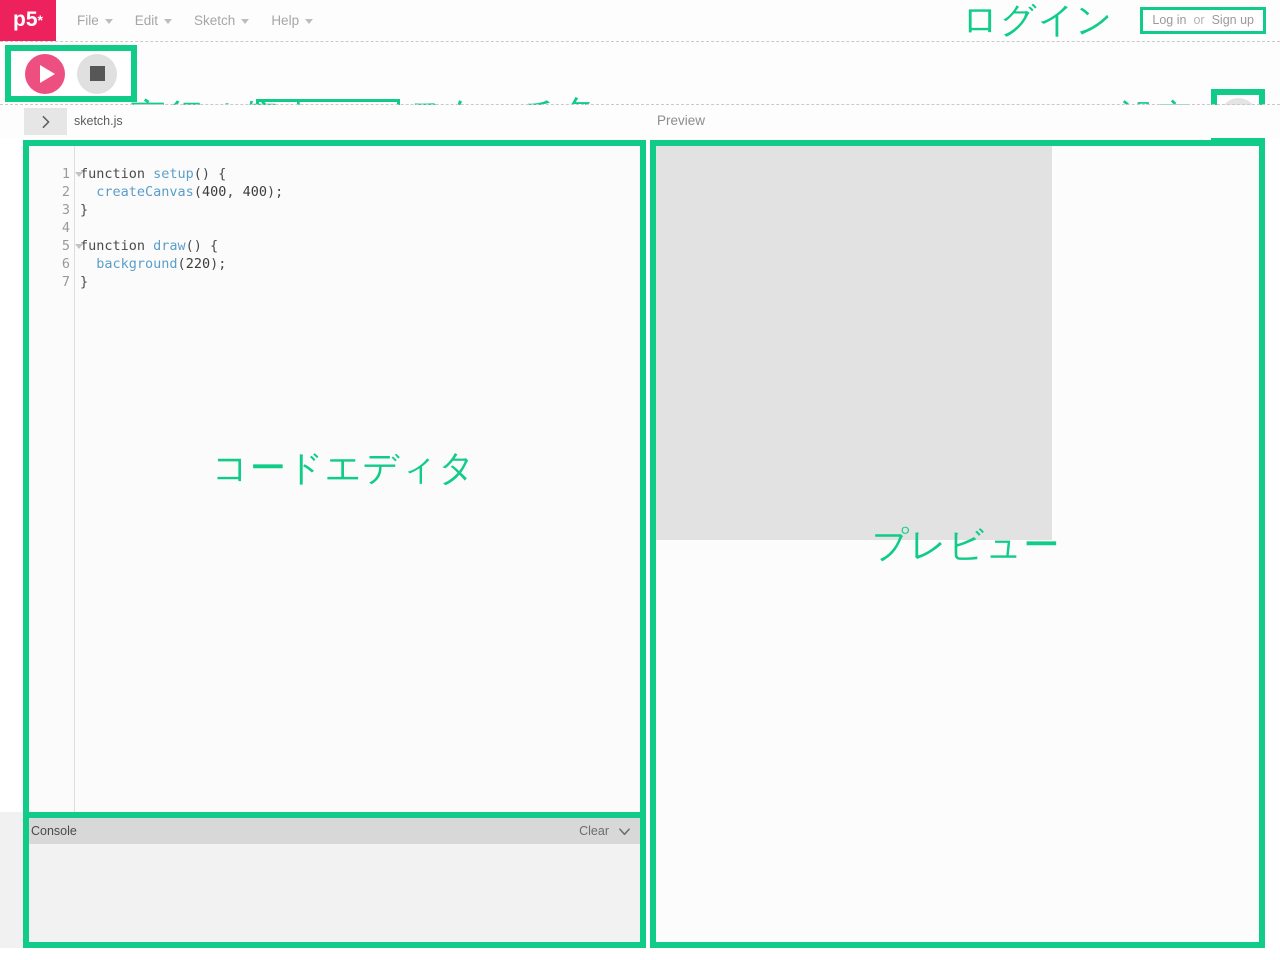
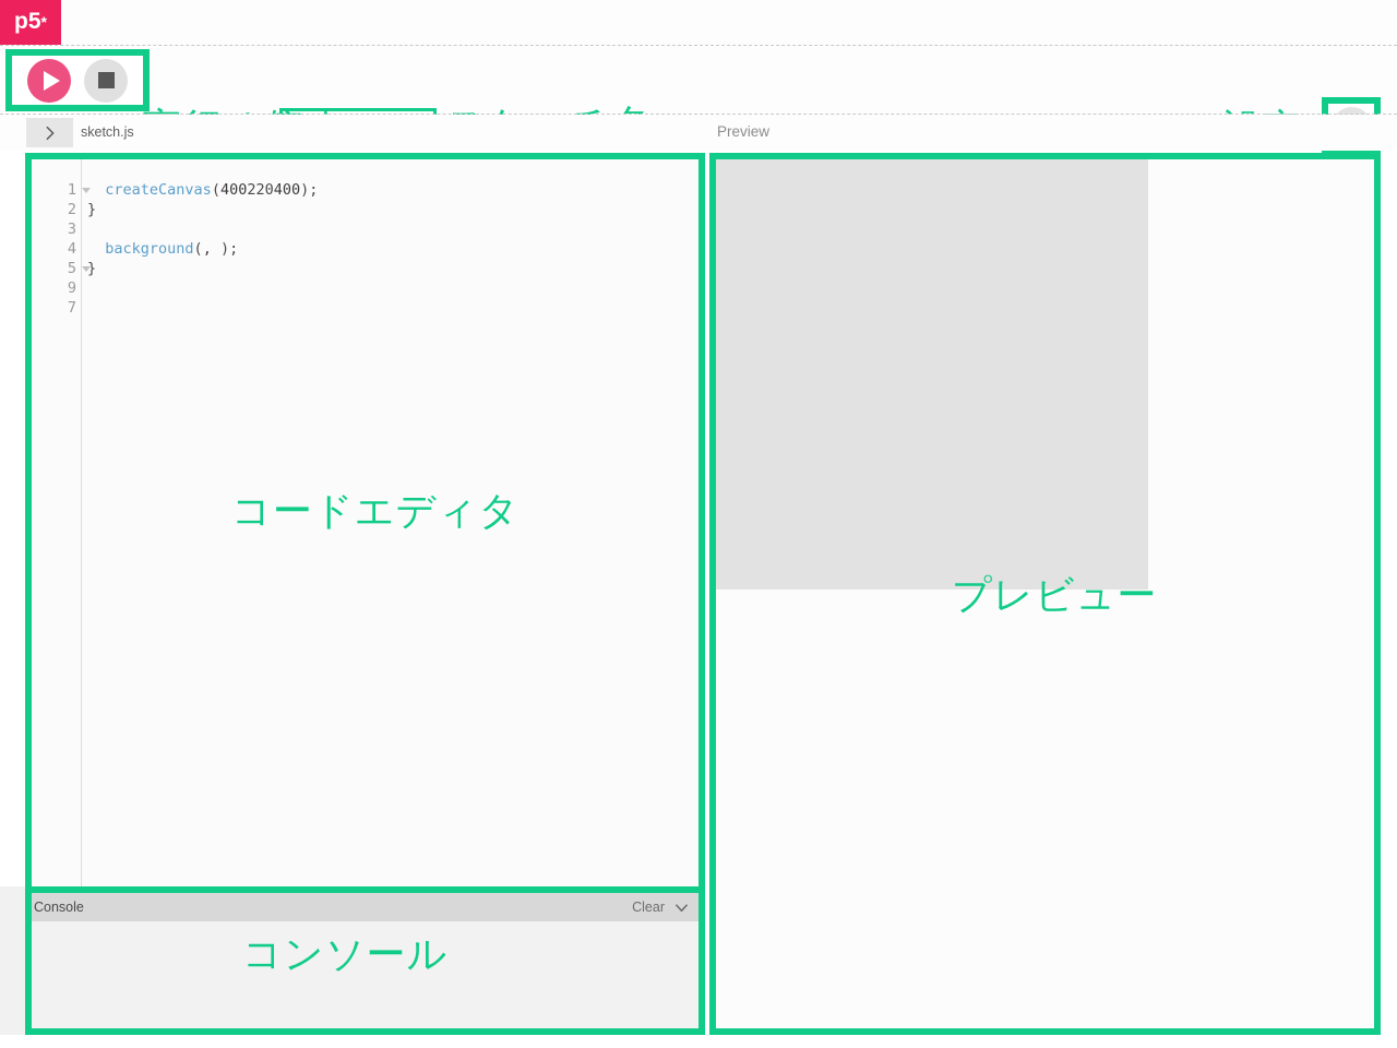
  p5
  *
- File
- Edit
- Sketch
- Help
- Log in
- or
- Sign up
- ログイン
  sketch.js
  Preview
  1
  2
  3
  4
  5
- 6
+ 9
  7
- function setup() {
- createCanvas(400, 400);
+ createCanvas(400220400);
  }
- function draw() {
- background(220);
+ background(, );
  }
  コードエディタ
  Console
  Clear
+ コンソール
  プレビュー
